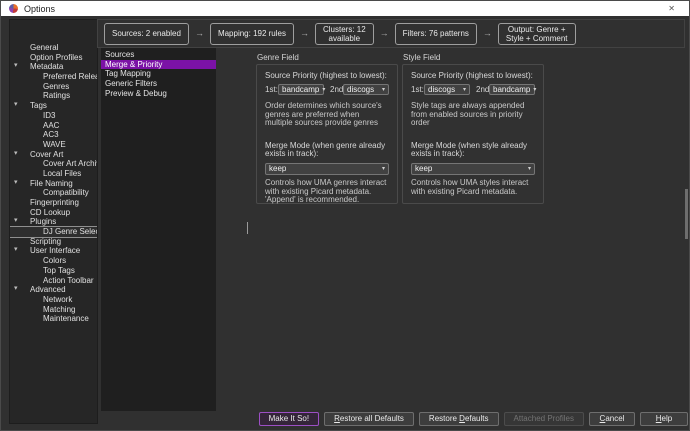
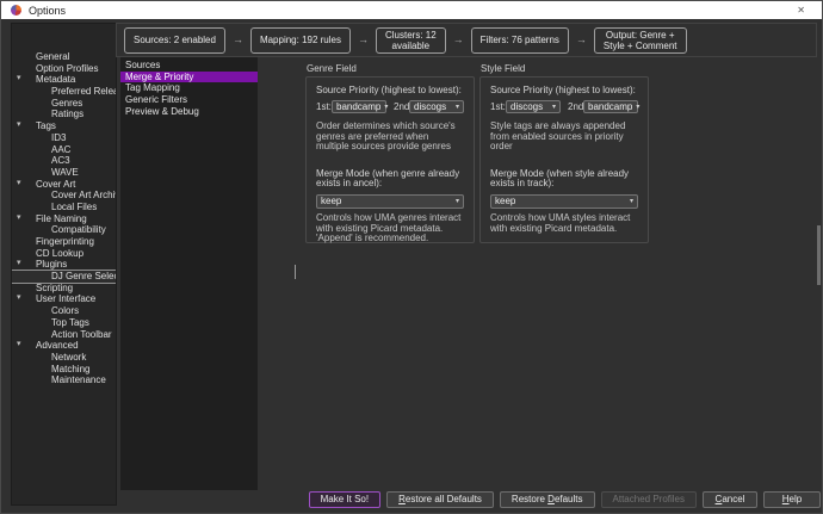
  Options
  ✕
  General
  Option Profiles
  Metadata
  Preferred Rele
  Genres
  Ratings
  Tags
  ID3
  AAC
  AC3
  WAVE
  Cover Art
  Cover Art Archi
  Local Files
  File Naming
  Compatibility
  Fingerprinting
  CD Lookup
  Plugins
  DJ Genre Sele
  Scripting
  User Interface
  Colors
  Top Tags
  Action Toolbar
  Advanced
  Network
  Matching
  Maintenance
  Sources: 2 enabled
  →
  Mapping: 192 rules
  →
  Clusters: 12
  available
  →
  Filters: 76 patterns
  →
  Output: Genre +
  Style + Comment
  Sources
  Merge & Priority
  Tag Mapping
  Generic Filters
  Preview & Debug
  Genre Field
  Source Priority (highest to lowest):
  1st:
  bandcamp
  2nd
  discogs
  Order determines which source's genres are preferred when multiple sources provide genres
- Merge Mode (when genre already exists in track):
+ Merge Mode (when genre already exists in ancel):
  keep
  Controls how UMA genres interact with existing Picard metadata. 'Append' is recommended.
  Style Field
  Source Priority (highest to lowest):
  1st:
  discogs
  2nd
  bandcamp
  Style tags are always appended from enabled sources in priority order
  Merge Mode (when style already exists in track):
  keep
  Controls how UMA styles interact with existing Picard metadata.
  Make It So!
  Restore all Defaults
  Restore Defaults
  Attached Profiles
  Cancel
  Help
